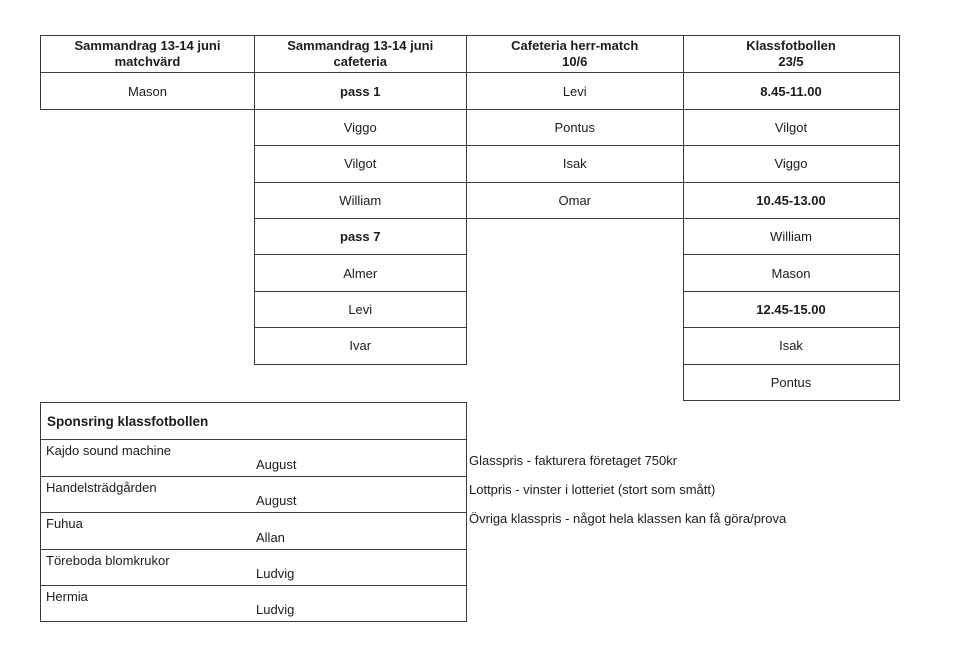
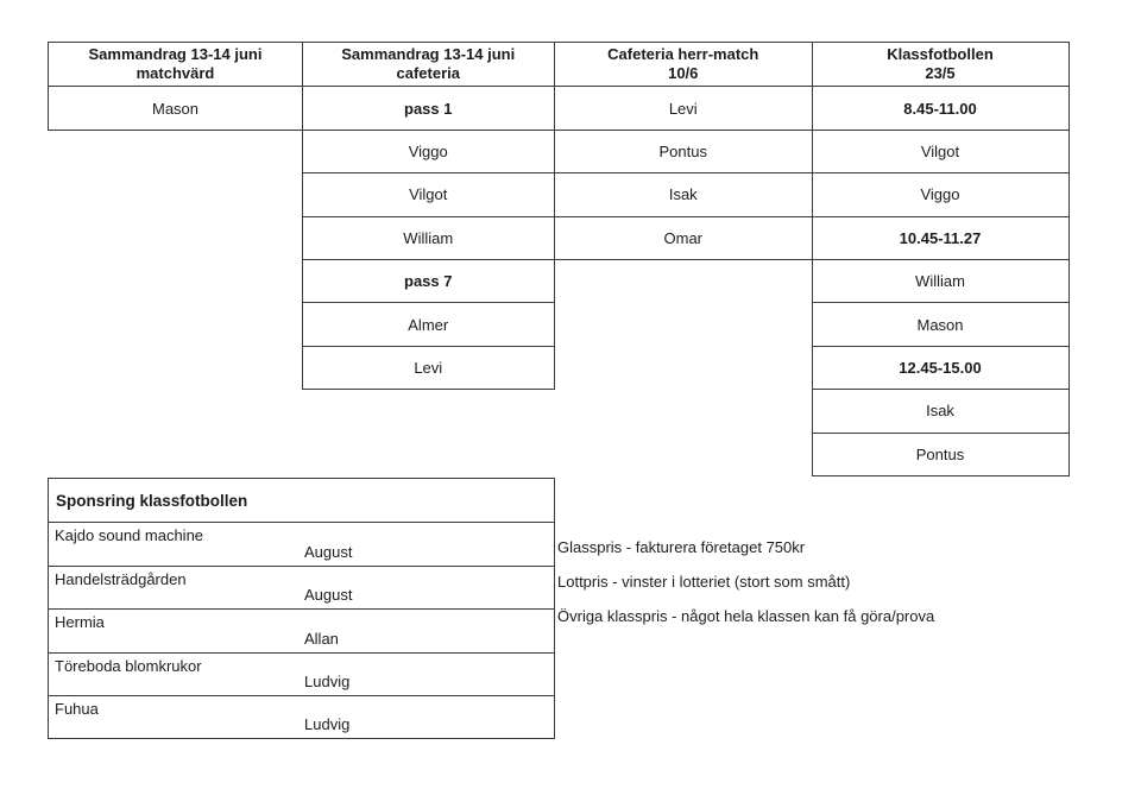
  Sammandrag 13-14 juni
  matchvärd
  Mason
  Sammandrag 13-14 juni
  cafeteria
  pass 1
  Viggo
  Vilgot
  William
  pass 7
  Almer
  Levi
- Ivar
  Cafeteria herr-match
  10/6
  Levi
  Pontus
  Isak
  Omar
  Klassfotbollen
  23/5
  8.45-11.00
  Vilgot
  Viggo
- 10.45-13.00
+ 10.45-11.27
  William
  Mason
  12.45-15.00
  Isak
  Pontus
  Sponsring klassfotbollen
  Kajdo sound machine
  August
  Handelsträdgården
  August
- Fuhua
+ Hermia
  Allan
  Töreboda blomkrukor
  Ludvig
- Hermia
+ Fuhua
  Ludvig
  Glasspris - fakturera företaget 750kr
  Lottpris - vinster i lotteriet (stort som smått)
  Övriga klasspris - något hela klassen kan få göra/prova
